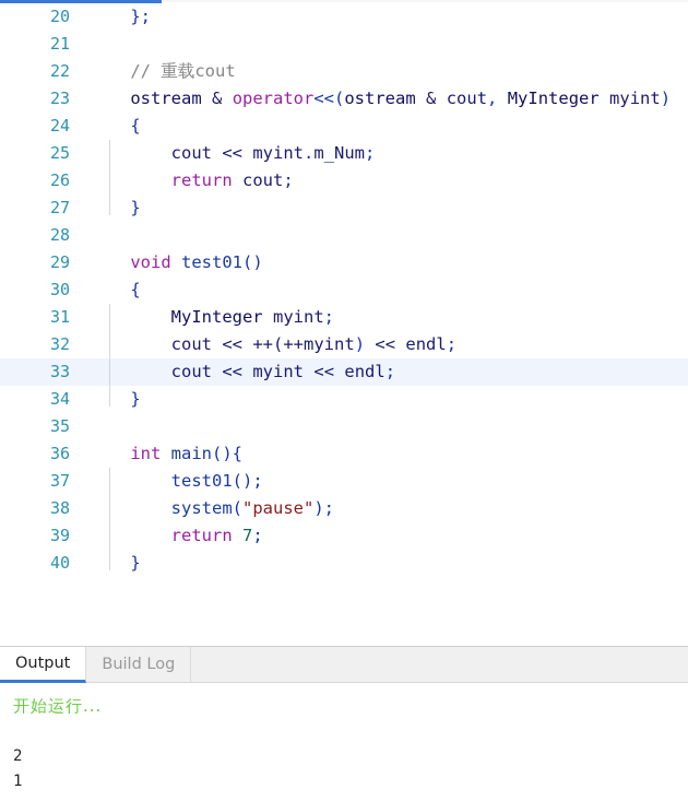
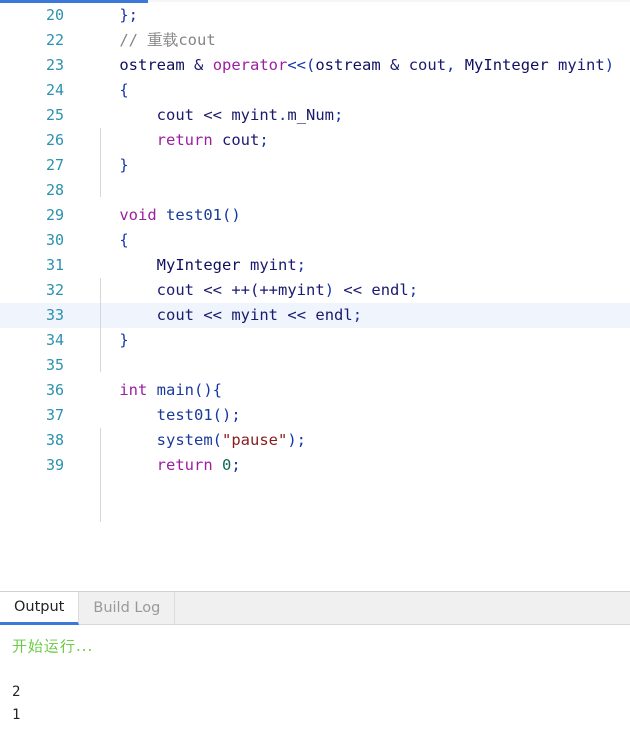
  20 };
- 21
  22 // 重载cout
  23 ostream & operator<<(ostream & cout, MyInteger myint)
  24 {
  25 cout << myint.m_Num;
  26 return cout;
  27 }
  28
  29 void test01()
  30 {
  31 MyInteger myint;
  32 cout << ++(++myint) << endl;
  33 cout << myint << endl;
  34 }
  35
  36 int main(){
  37 test01();
  38 system("pause");
- 39 return 7;
+ 39 return 0;
- 40 }
  Output
  Build Log
  开始运行...
  2
  1
